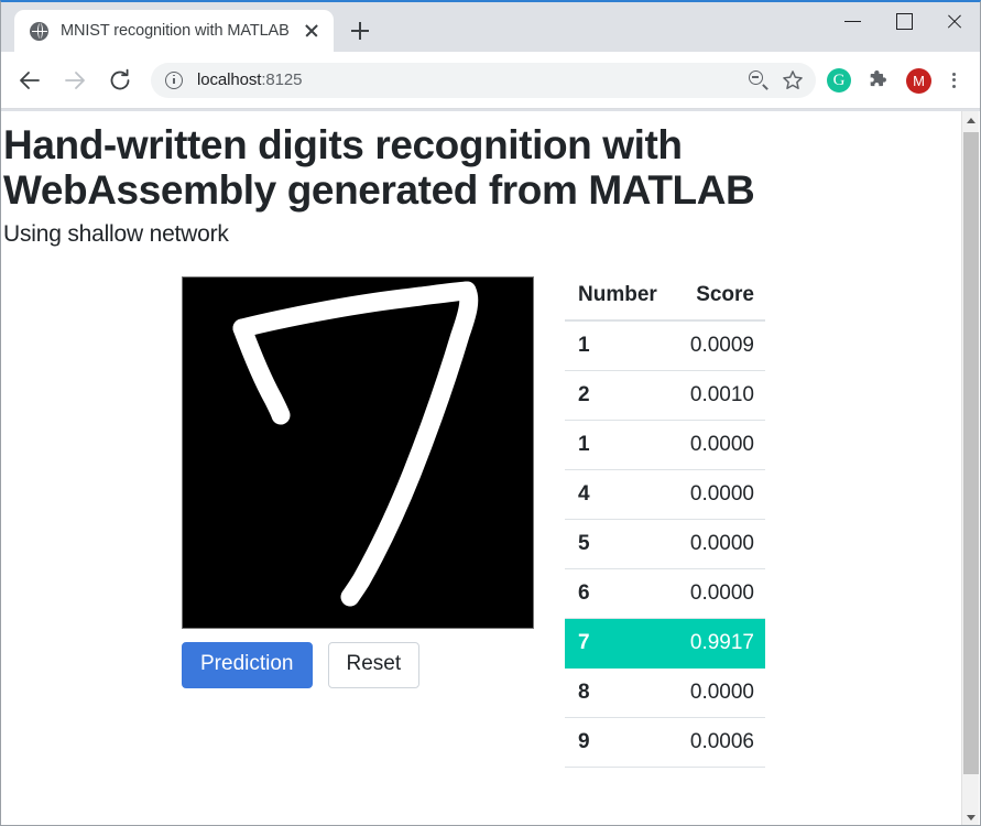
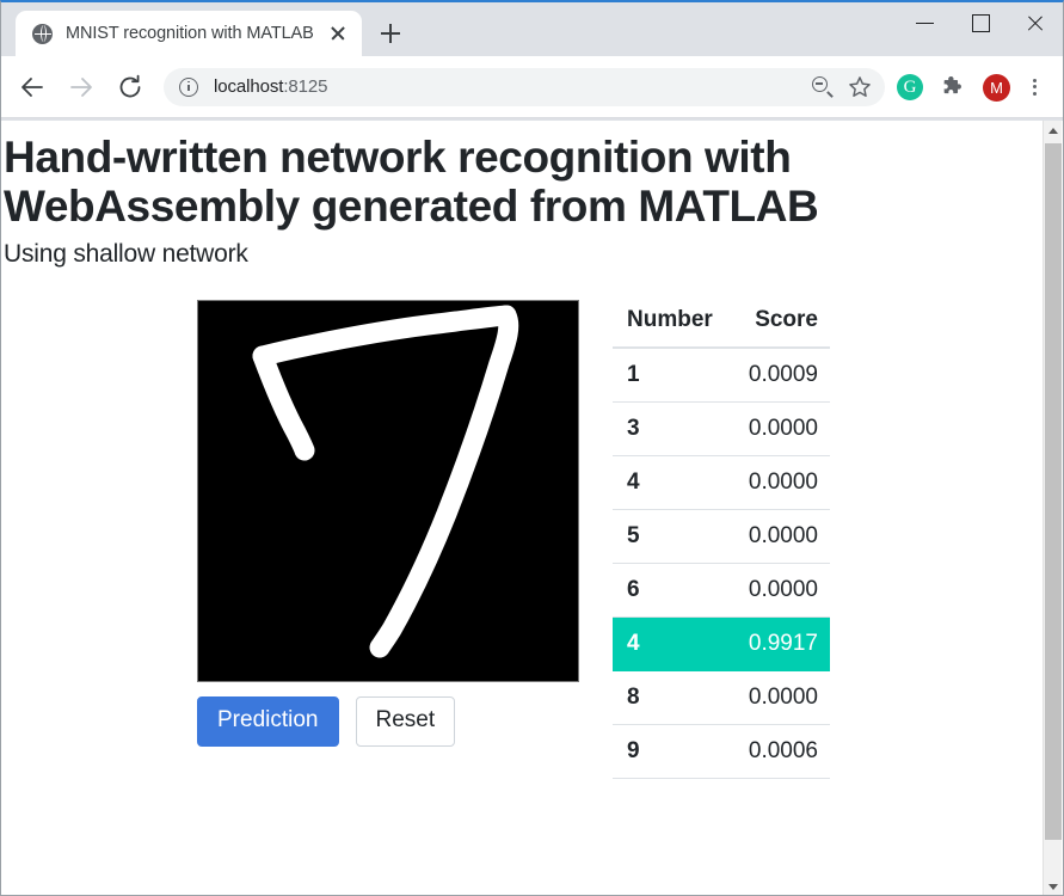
  MNIST recognition with MATLAB
  localhost:8125
  G
  M
- Hand-written digits recognition with WebAssembly generated from MATLAB
+ Hand-written network recognition with WebAssembly generated from MATLAB
  Using shallow network
  Prediction
  Reset
  Number	Score
  1	0.0009
- 2	0.0010
- 1	0.0000
+ 3	0.0000
  4	0.0000
  5	0.0000
  6	0.0000
- 7	0.9917
+ 4	0.9917
  8	0.0000
  9	0.0006
